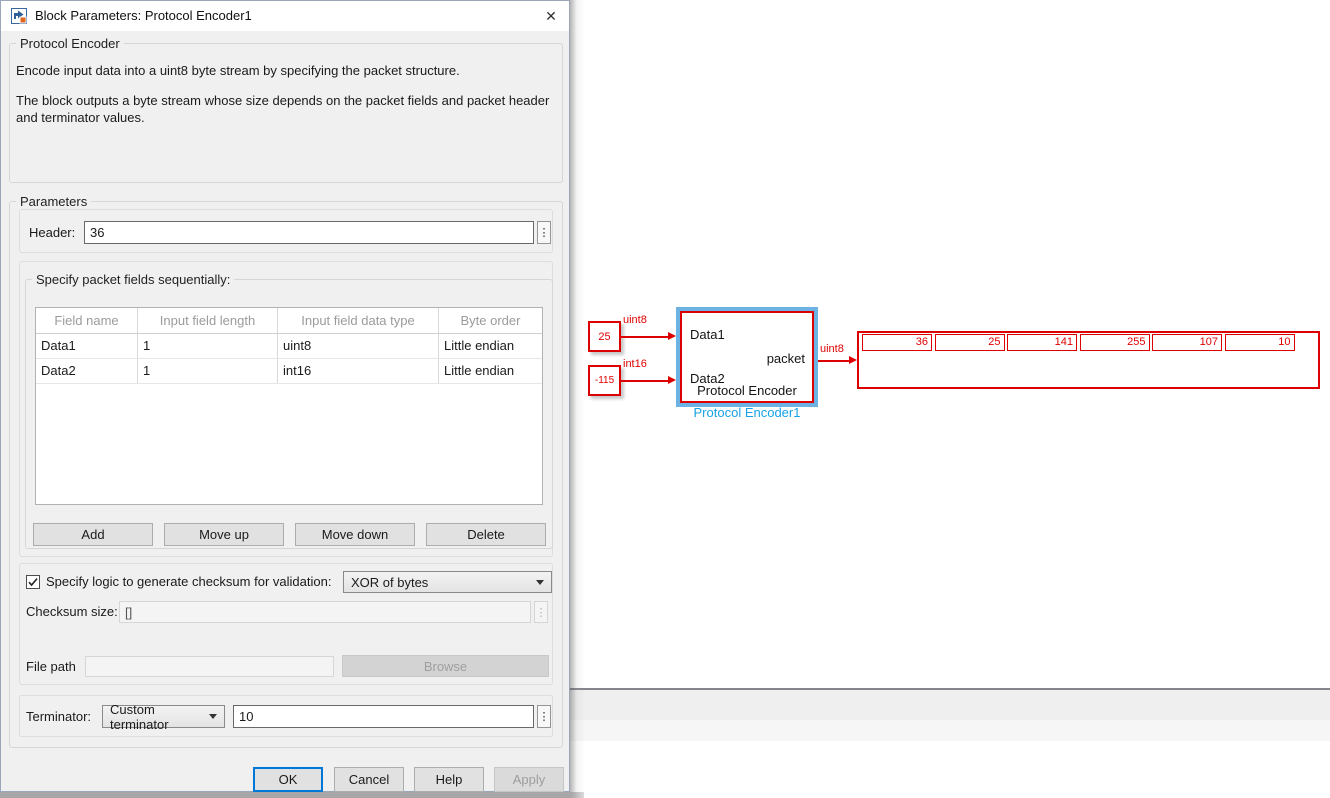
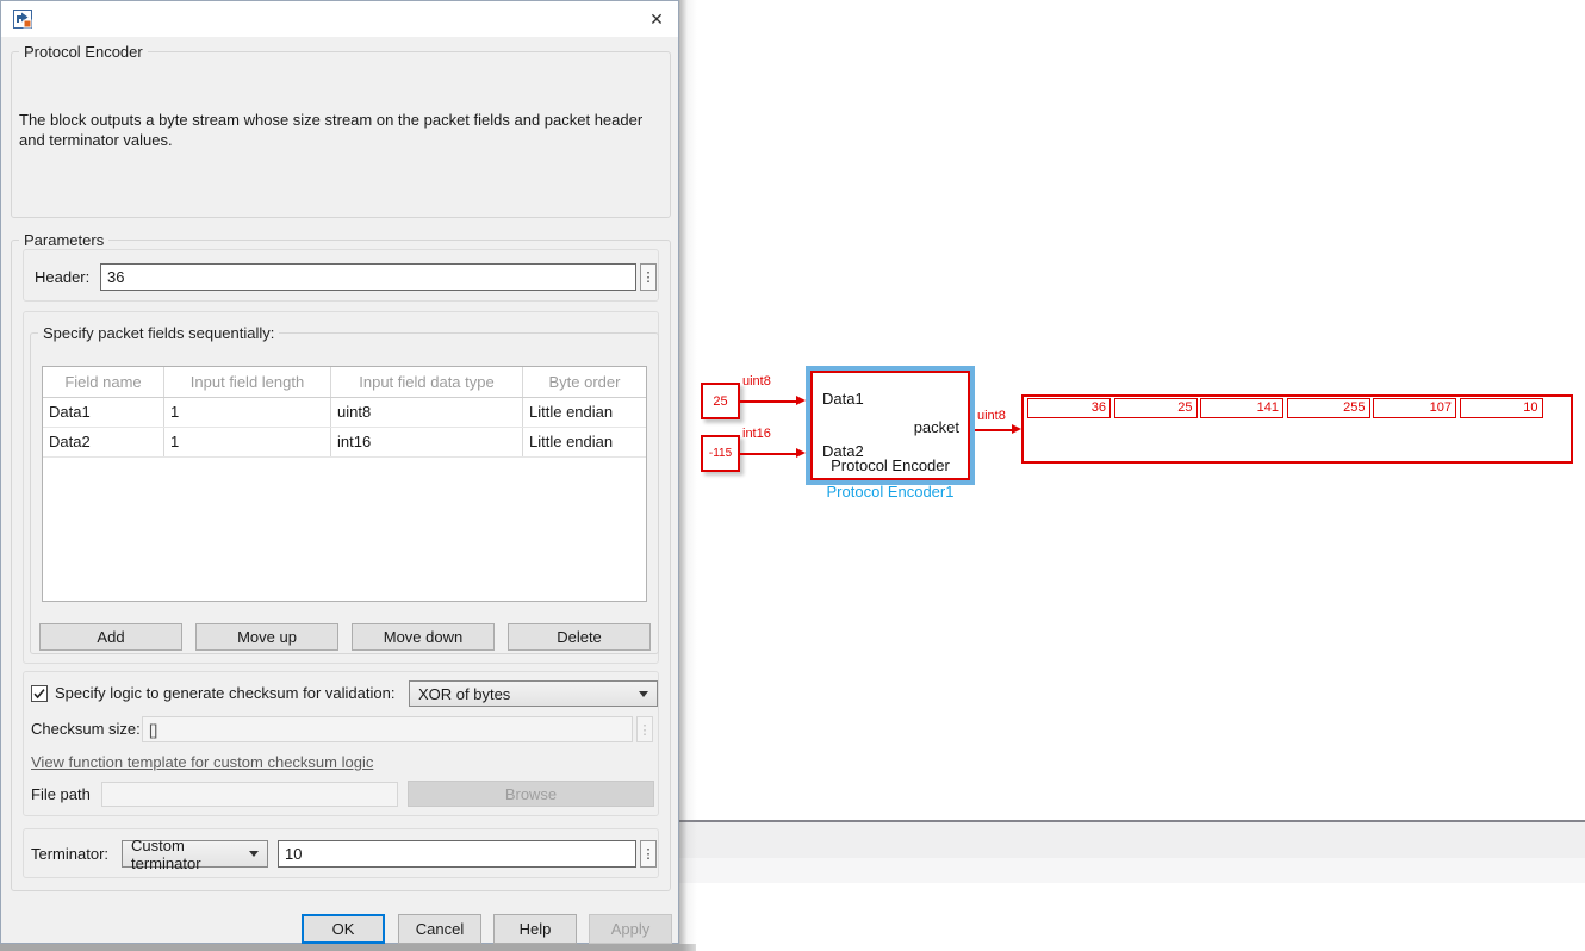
  25
  uint8
  -115
  int16
  Data1
  Data2
  packet
  Protocol Encoder
  Protocol Encoder1
  uint8
  36
  25
  141
  255
  107
  10
- Block Parameters: Protocol Encoder1
  ✕
  Protocol Encoder
- Encode input data into a uint8 byte stream by specifying the packet structure.
- The block outputs a byte stream whose size depends on the packet fields and packet header and terminator values.
+ The block outputs a byte stream whose size stream on the packet fields and packet header and terminator values.
  Parameters
  Header:
  36
  ⋮
  Specify packet fields sequentially:
  Field name
  Input field length
  Input field data type
  Byte order
  Data1
  1
  uint8
  Little endian
  Data2
  1
  int16
  Little endian
  Add
  Move up
  Move down
  Delete
  Specify logic to generate checksum for validation:
  XOR of bytes
  Checksum size:
  []
  ⋮
+ View function template for custom checksum logic
  File path
  Browse
  Terminator:
  Custom terminator
  10
  ⋮
  OK
  Cancel
  Help
  Apply
